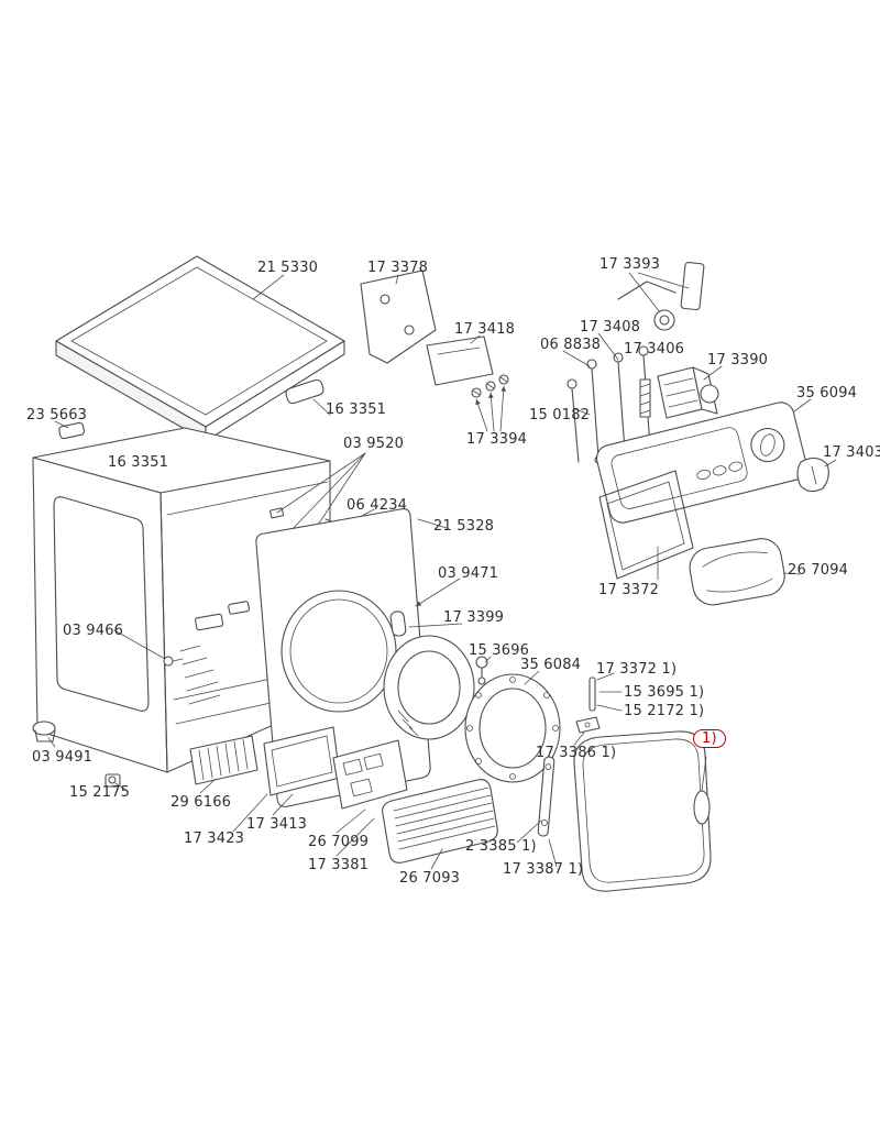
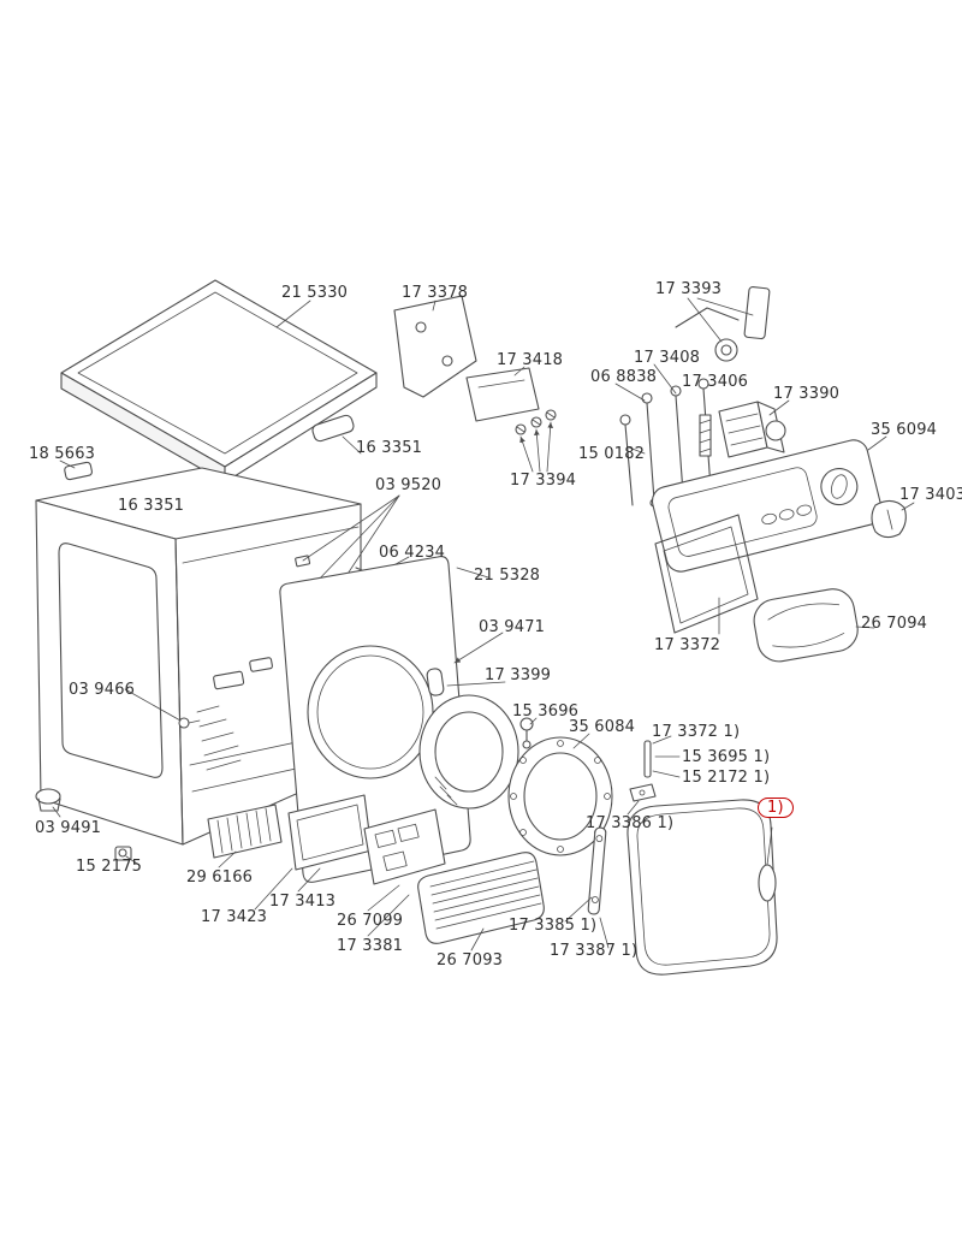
  21 5330
  17 3378
  17 3393
  17 3418
  17 3408
  06 8838
  17 3406
  17 3390
  35 6094
  16 3351
- 23 5663
+ 18 5663
  15 0182
  03 9520
  17 3394
  17 3403
  16 3351
  06 4234
  21 5328
  03 9471
  26 7094
  17 3372
  17 3399
  03 9466
  15 3696
  35 6084
  17 3372 1)
  15 3695 1)
  15 2172 1)
  1)
  17 3386 1)
  03 9491
  15 2175
  29 6166
  17 3413
  17 3423
  26 7099
- 2 3385 1)
+ 17 3385 1)
  17 3381
  17 3387 1)
  26 7093
